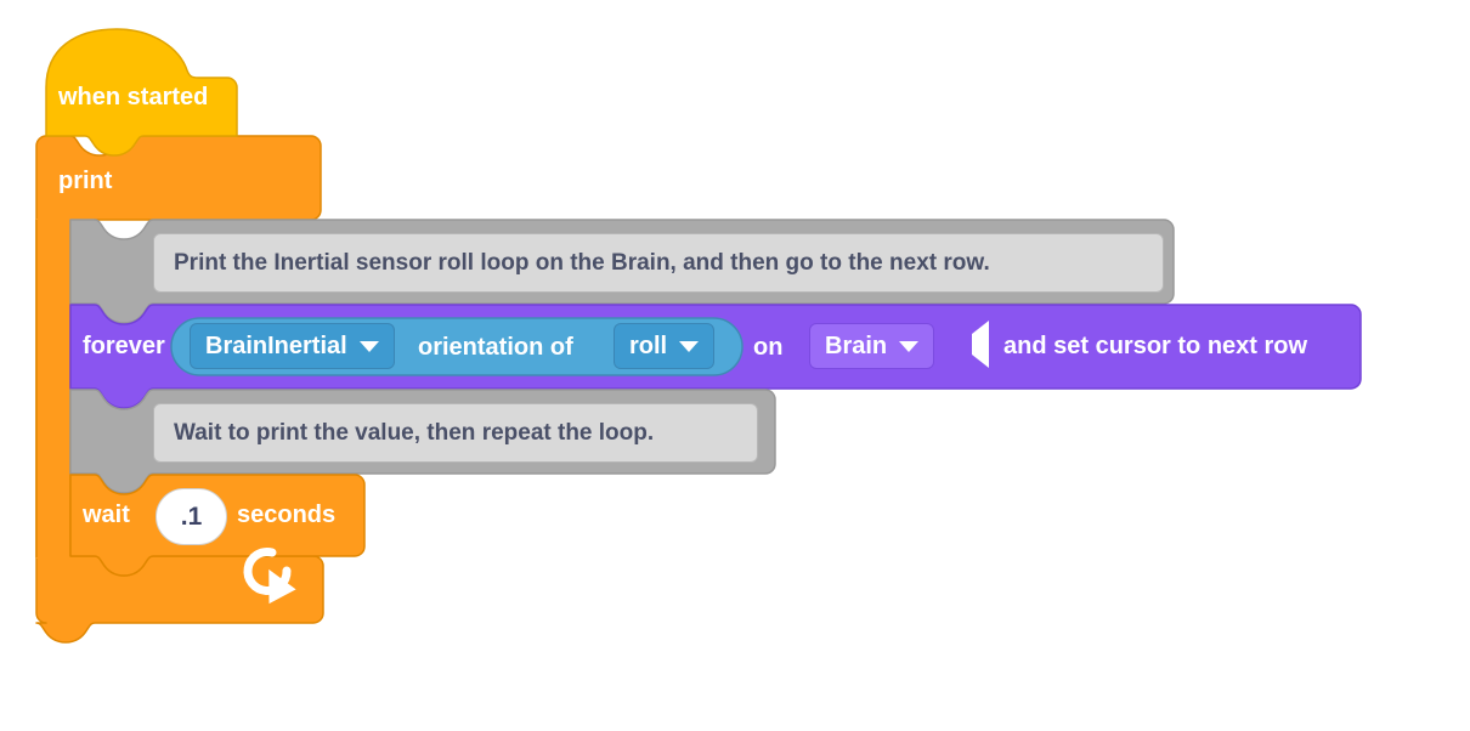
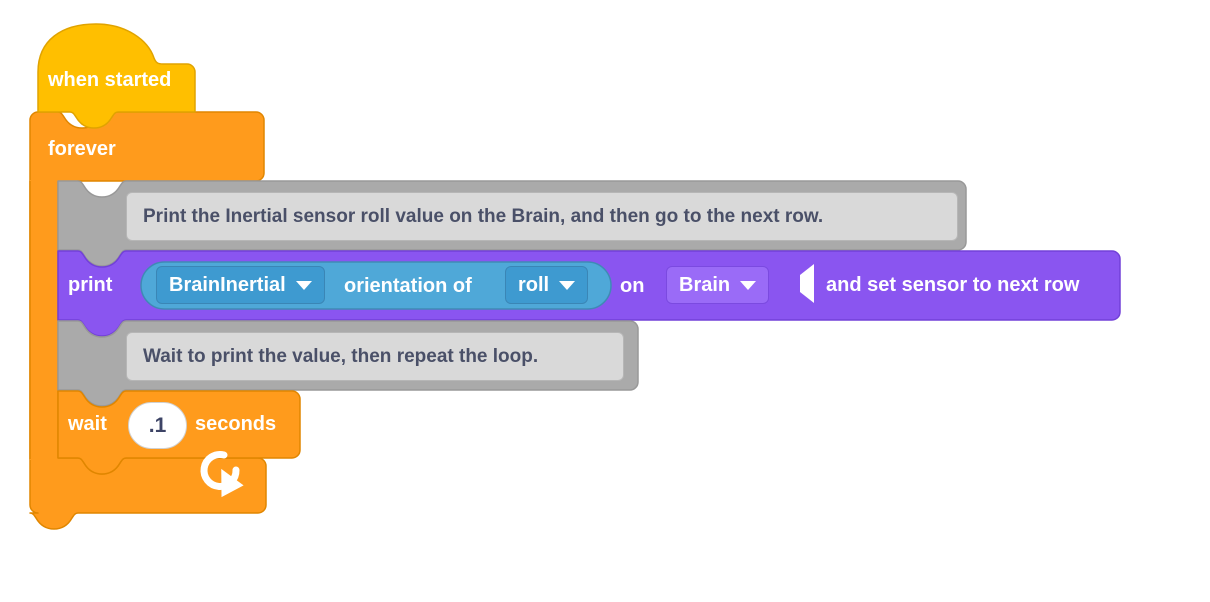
  when started
- print
+ forever
- Print the Inertial sensor roll loop on the Brain, and then go to the next row.
+ Print the Inertial sensor roll value on the Brain, and then go to the next row.
- forever
+ print
  BrainInertial
  orientation of
  roll
  on
  Brain
- and set cursor to next row
+ and set sensor to next row
  Wait to print the value, then repeat the loop.
  wait
  .1
  seconds
